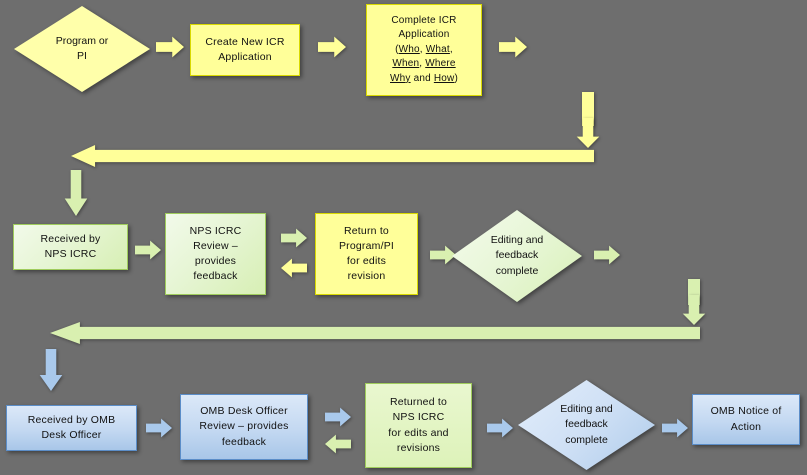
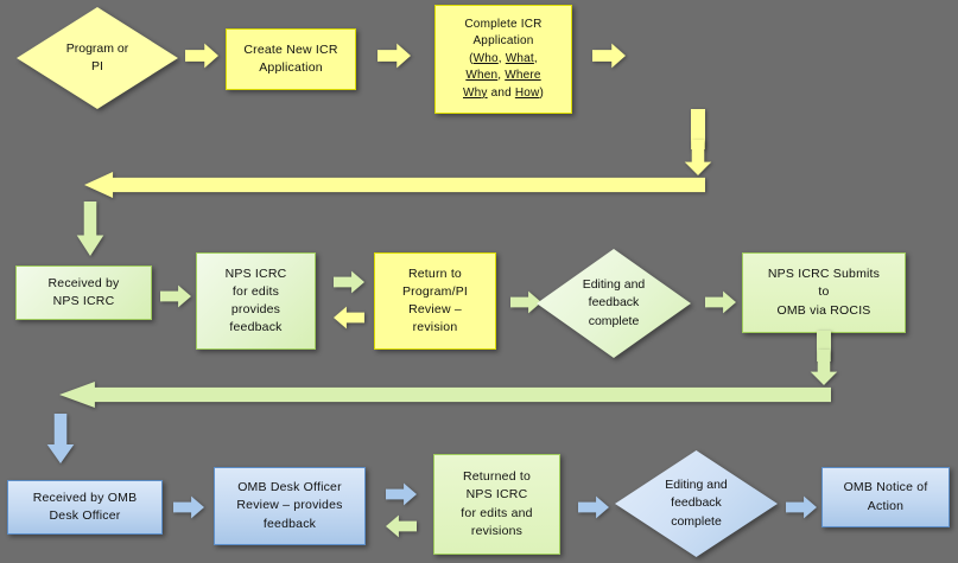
  Program or
  PI
  Create New ICR
  Application
  Complete ICR
  Application
  (Who, What,
  When, Where
  Why and How)
  Received by
  NPS ICRC
  NPS ICRC
- Review –
+ for edits
  provides
  feedback
  Return to
  Program/PI
- for edits
+ Review –
  revision
  Editing and
  feedback
  complete
+ NPS ICRC Submits
+ to
+ OMB via ROCIS
  Received by OMB
  Desk Officer
  OMB Desk Officer
  Review – provides
  feedback
  Returned to
  NPS ICRC
  for edits and
  revisions
  Editing and
  feedback
  complete
  OMB Notice of
  Action
